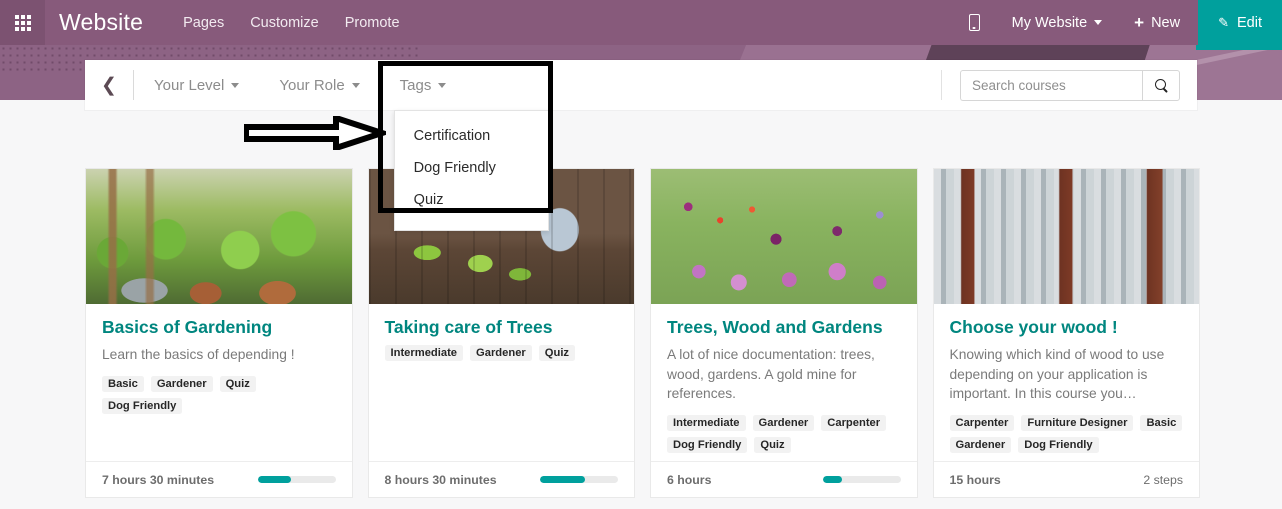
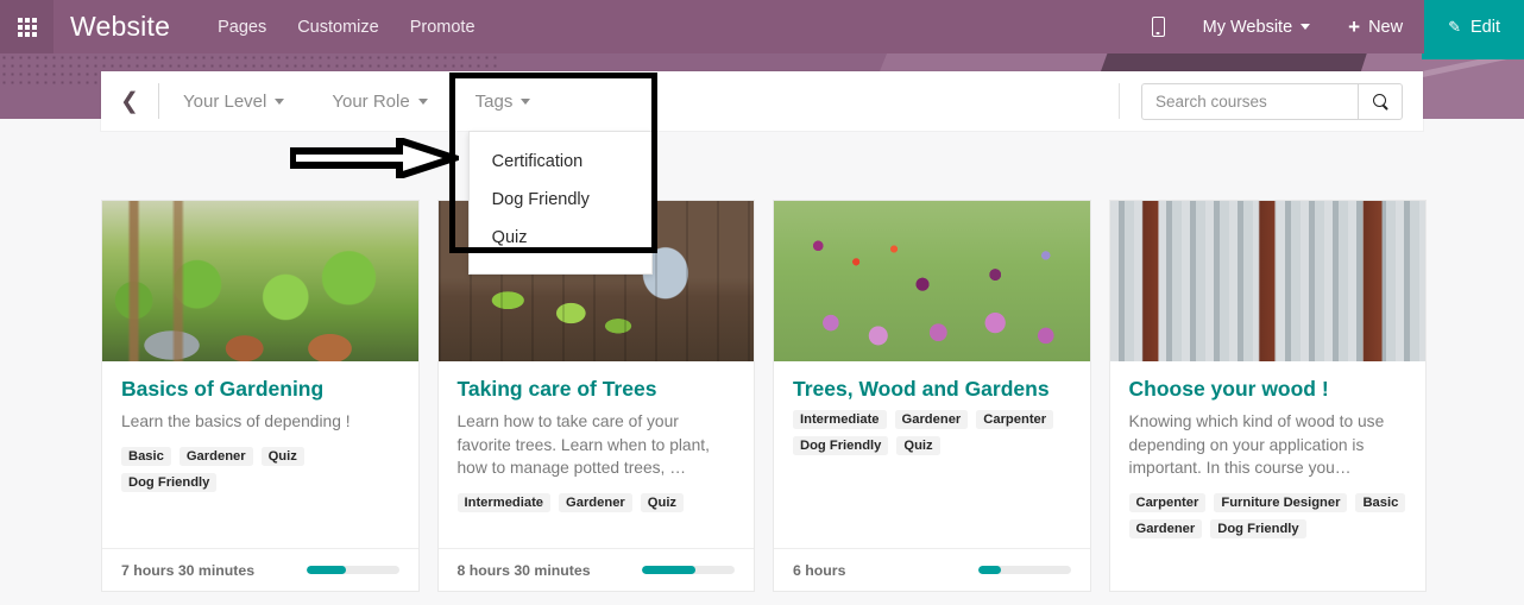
  Website
  Pages
  Customize
  Promote
  My Website
  +
  New
  ✎
  Edit
  ❮
  Your Level
  Your Role
  Tags
  Certification
  Dog Friendly
  Quiz
  Search courses
  Basics of Gardening
  Learn the basics of depending !
  Basic
  Gardener
  Quiz
  Dog Friendly
  7 hours 30 minutes
  Taking care of Trees
+ Learn how to take care of your favorite trees. Learn when to plant, how to manage potted trees, …
  Intermediate
  Gardener
  Quiz
  8 hours 30 minutes
  Trees, Wood and Gardens
- A lot of nice documentation: trees, wood, gardens. A gold mine for references.
  Intermediate
  Gardener
  Carpenter
  Dog Friendly
  Quiz
  6 hours
  Choose your wood !
  Knowing which kind of wood to use depending on your application is important. In this course you…
  Carpenter
  Furniture Designer
  Basic
  Gardener
  Dog Friendly
- 15 hours
- 2 steps
